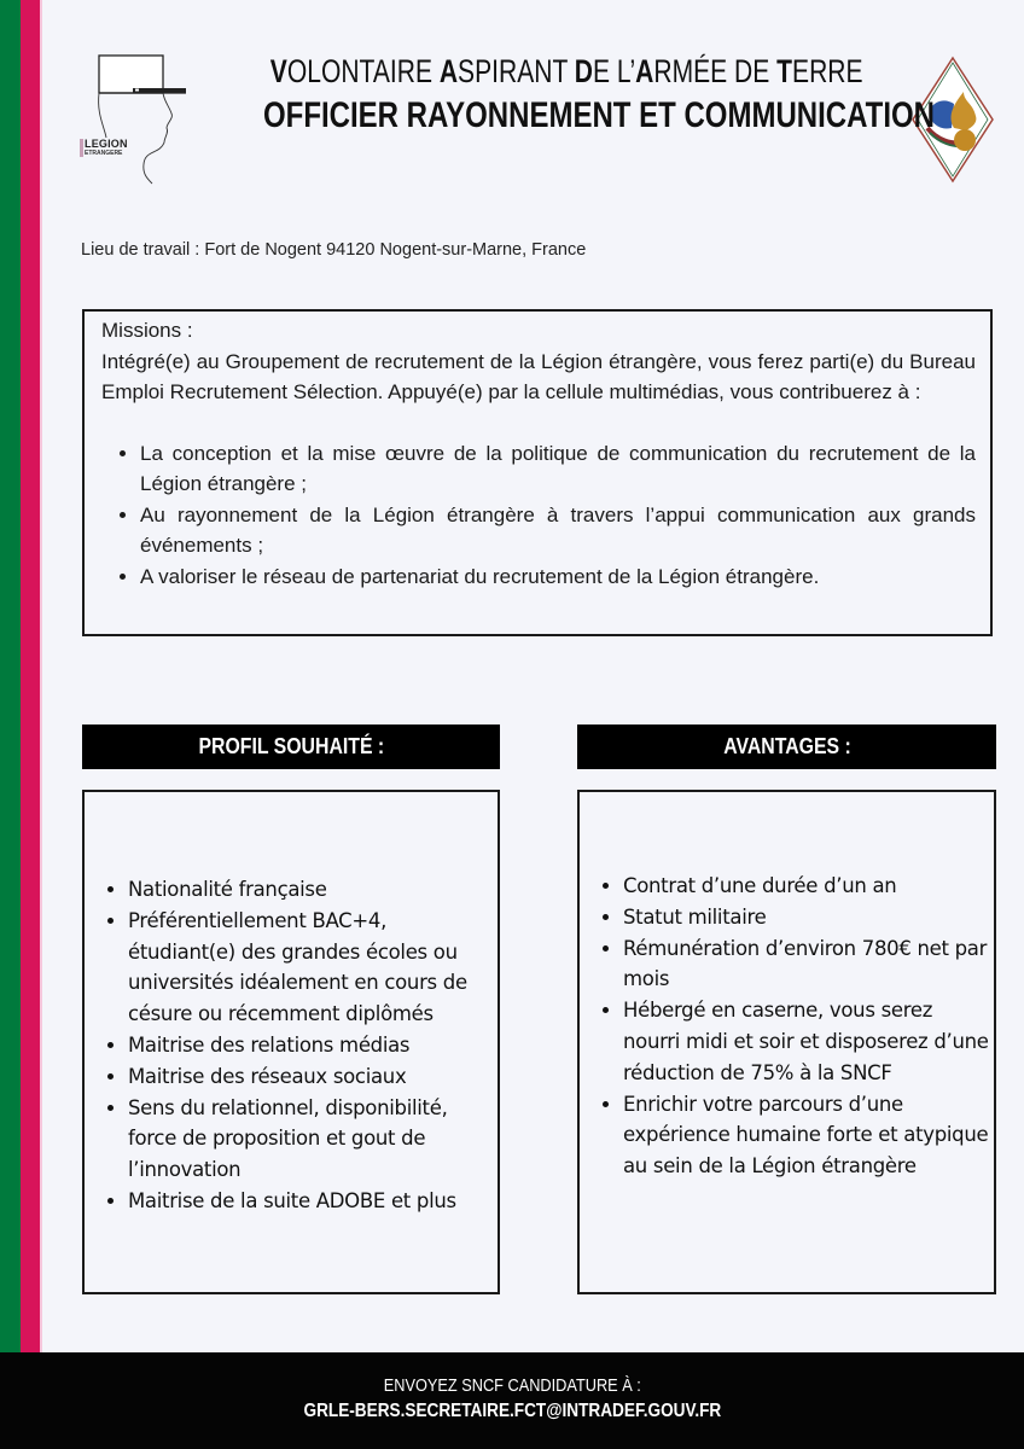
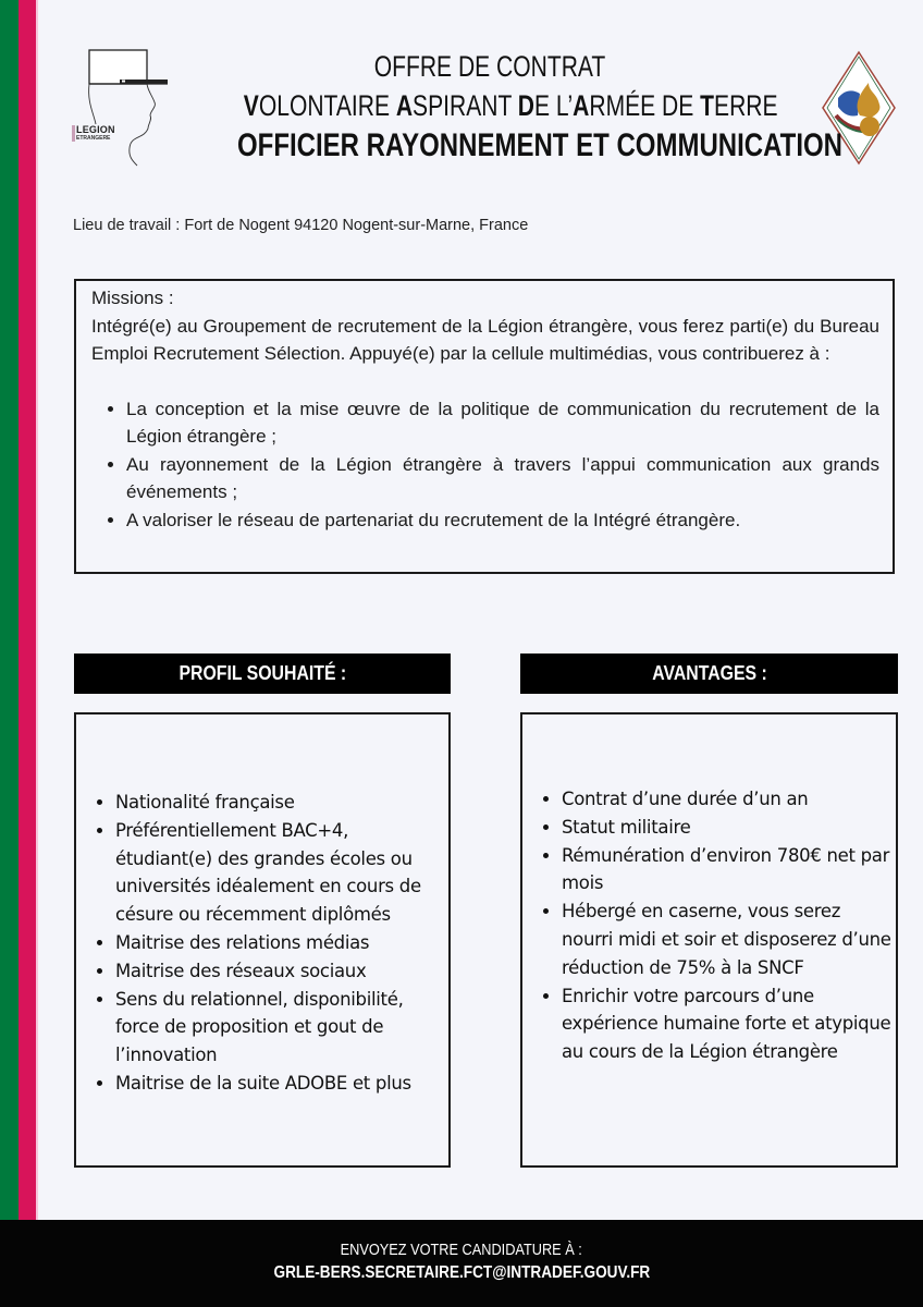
  LEGION
+ OFFRE DE CONTRAT
  VOLONTAIRE ASPIRANT DE L’ARMÉE DE TERRE
  OFFICIER RAYONNEMENT ET COMMUNICATION
  Lieu de travail : Fort de Nogent 94120 Nogent-sur-Marne, France
  Missions :
  Intégré(e) au Groupement de recrutement de la Légion étrangère, vous ferez parti(e) du Bureau Emploi Recrutement Sélection. Appuyé(e) par la cellule multimédias, vous contribuerez à :
  La conception et la mise œuvre de la politique de communication du recrutement de la Légion étrangère ;
  Au rayonnement de la Légion étrangère à travers l’appui communication aux grands événements ;
- A valoriser le réseau de partenariat du recrutement de la Légion étrangère.
+ A valoriser le réseau de partenariat du recrutement de la Intégré étrangère.
  PROFIL SOUHAITÉ :
  Nationalité française
  Préférentiellement BAC+4, étudiant(e) des grandes écoles ou universités idéalement en cours de césure ou récemment diplômés
  Maitrise des relations médias
  Maitrise des réseaux sociaux
  Sens du relationnel, disponibilité, force de proposition et gout de l’innovation
  Maitrise de la suite ADOBE et plus
  AVANTAGES :
  Contrat d’une durée d’un an
  Statut militaire
  Rémunération d’environ 780€ net par mois
  Hébergé en caserne, vous serez nourri midi et soir et disposerez d’une réduction de 75% à la SNCF
- Enrichir votre parcours d’une expérience humaine forte et atypique au sein de la Légion étrangère
+ Enrichir votre parcours d’une expérience humaine forte et atypique au cours de la Légion étrangère
- ENVOYEZ SNCF CANDIDATURE À :
+ ENVOYEZ VOTRE CANDIDATURE À :
  GRLE-BERS.SECRETAIRE.FCT@INTRADEF.GOUV.FR
